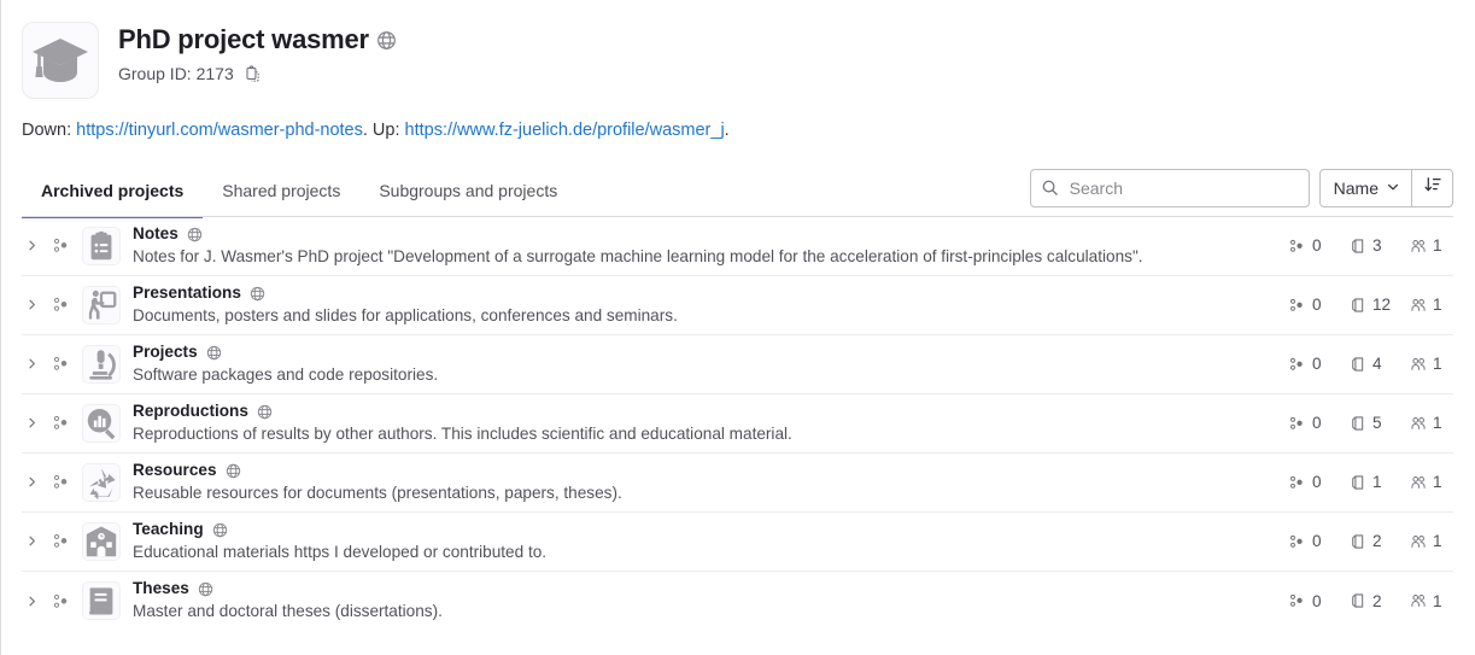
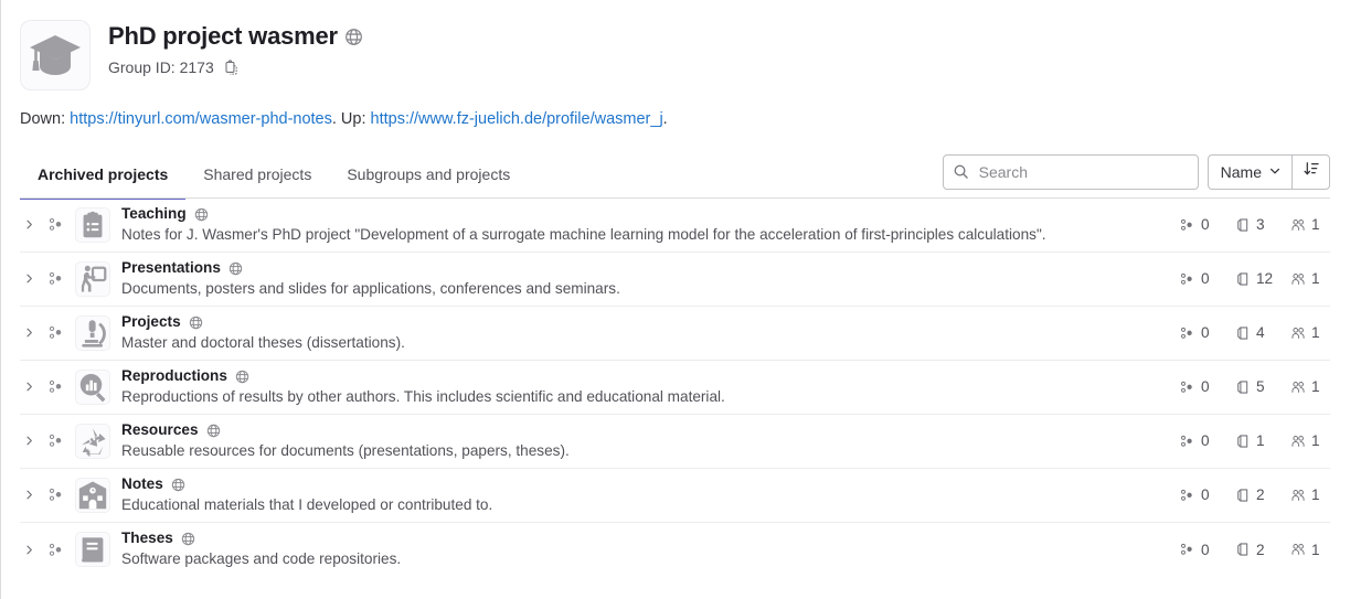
  PhD project wasmer
  Group ID: 2173
  Down: https://tinyurl.com/wasmer-phd-notes. Up: https://www.fz-juelich.de/profile/wasmer_j.
  Archived projects
  Shared projects
  Subgroups and projects
  Search
  Name
- Notes
+ Teaching
  Notes for J. Wasmer's PhD project "Development of a surrogate machine learning model for the acceleration of first-principles calculations".
  0
  3
  1
  Presentations
  Documents, posters and slides for applications, conferences and seminars.
  0
  12
  1
  Projects
- Software packages and code repositories.
+ Master and doctoral theses (dissertations).
  0
  4
  1
  Reproductions
  Reproductions of results by other authors. This includes scientific and educational material.
  0
  5
  1
  Resources
  Reusable resources for documents (presentations, papers, theses).
  0
  1
  1
- Teaching
+ Notes
- Educational materials https I developed or contributed to.
+ Educational materials that I developed or contributed to.
  0
  2
  1
  Theses
- Master and doctoral theses (dissertations).
+ Software packages and code repositories.
  0
  2
  1
